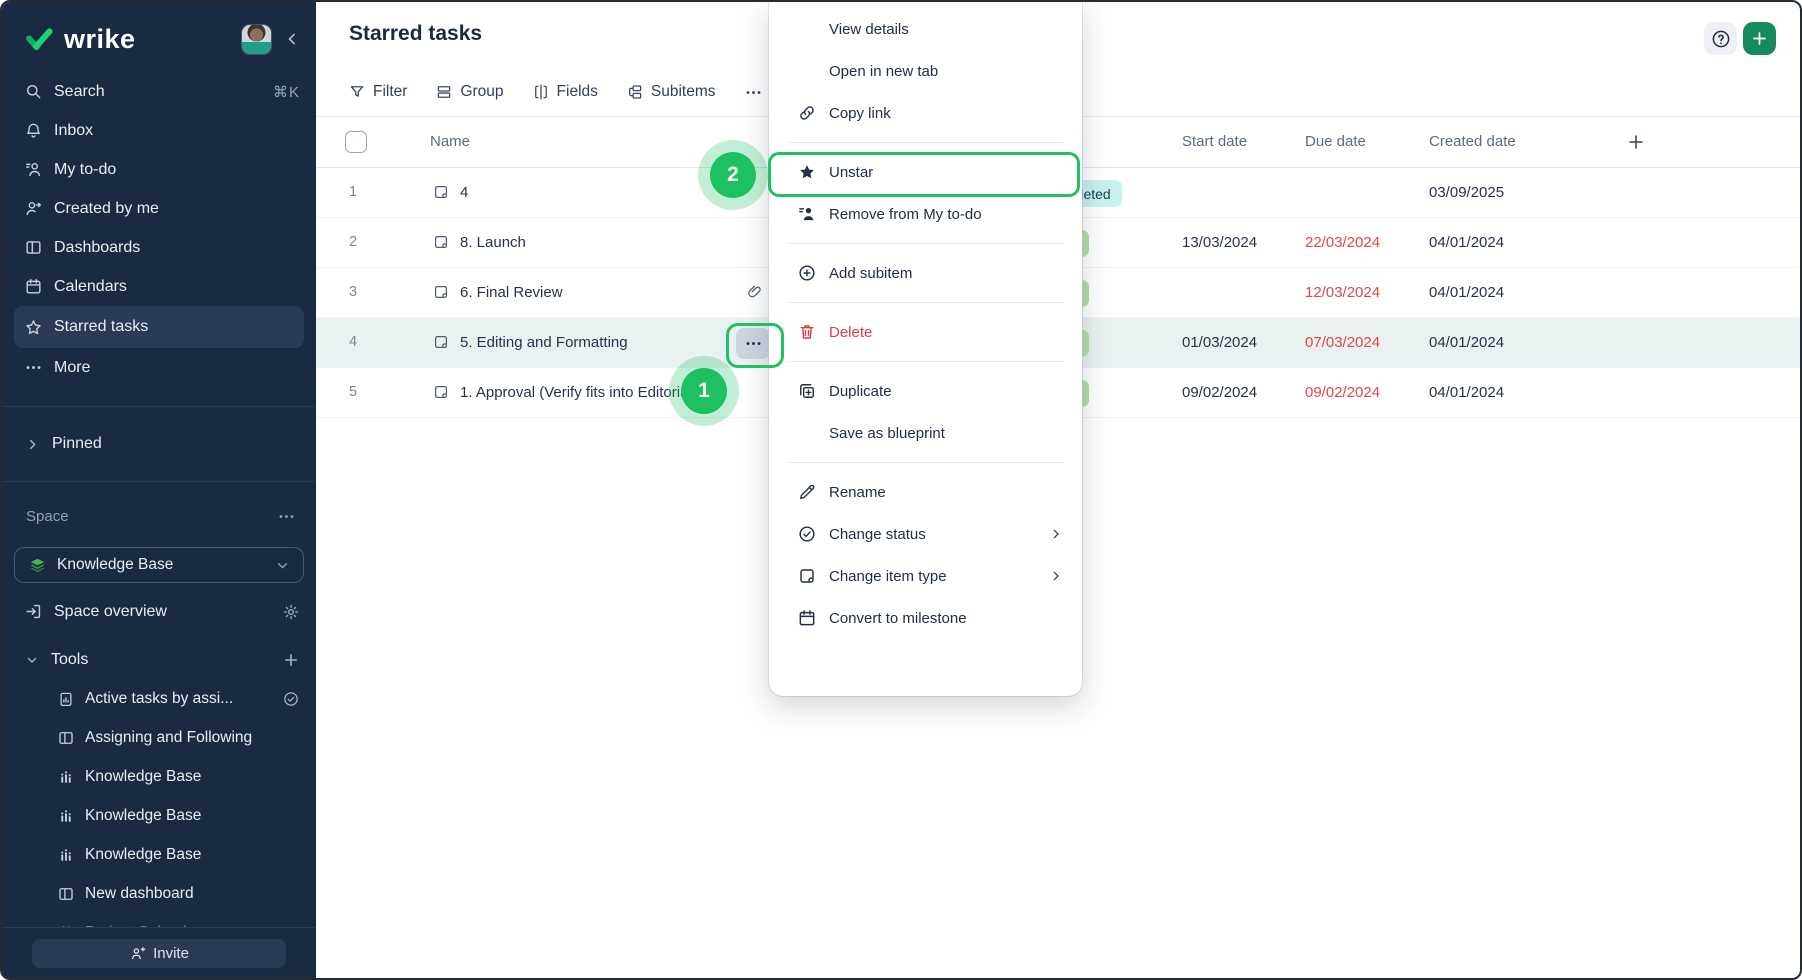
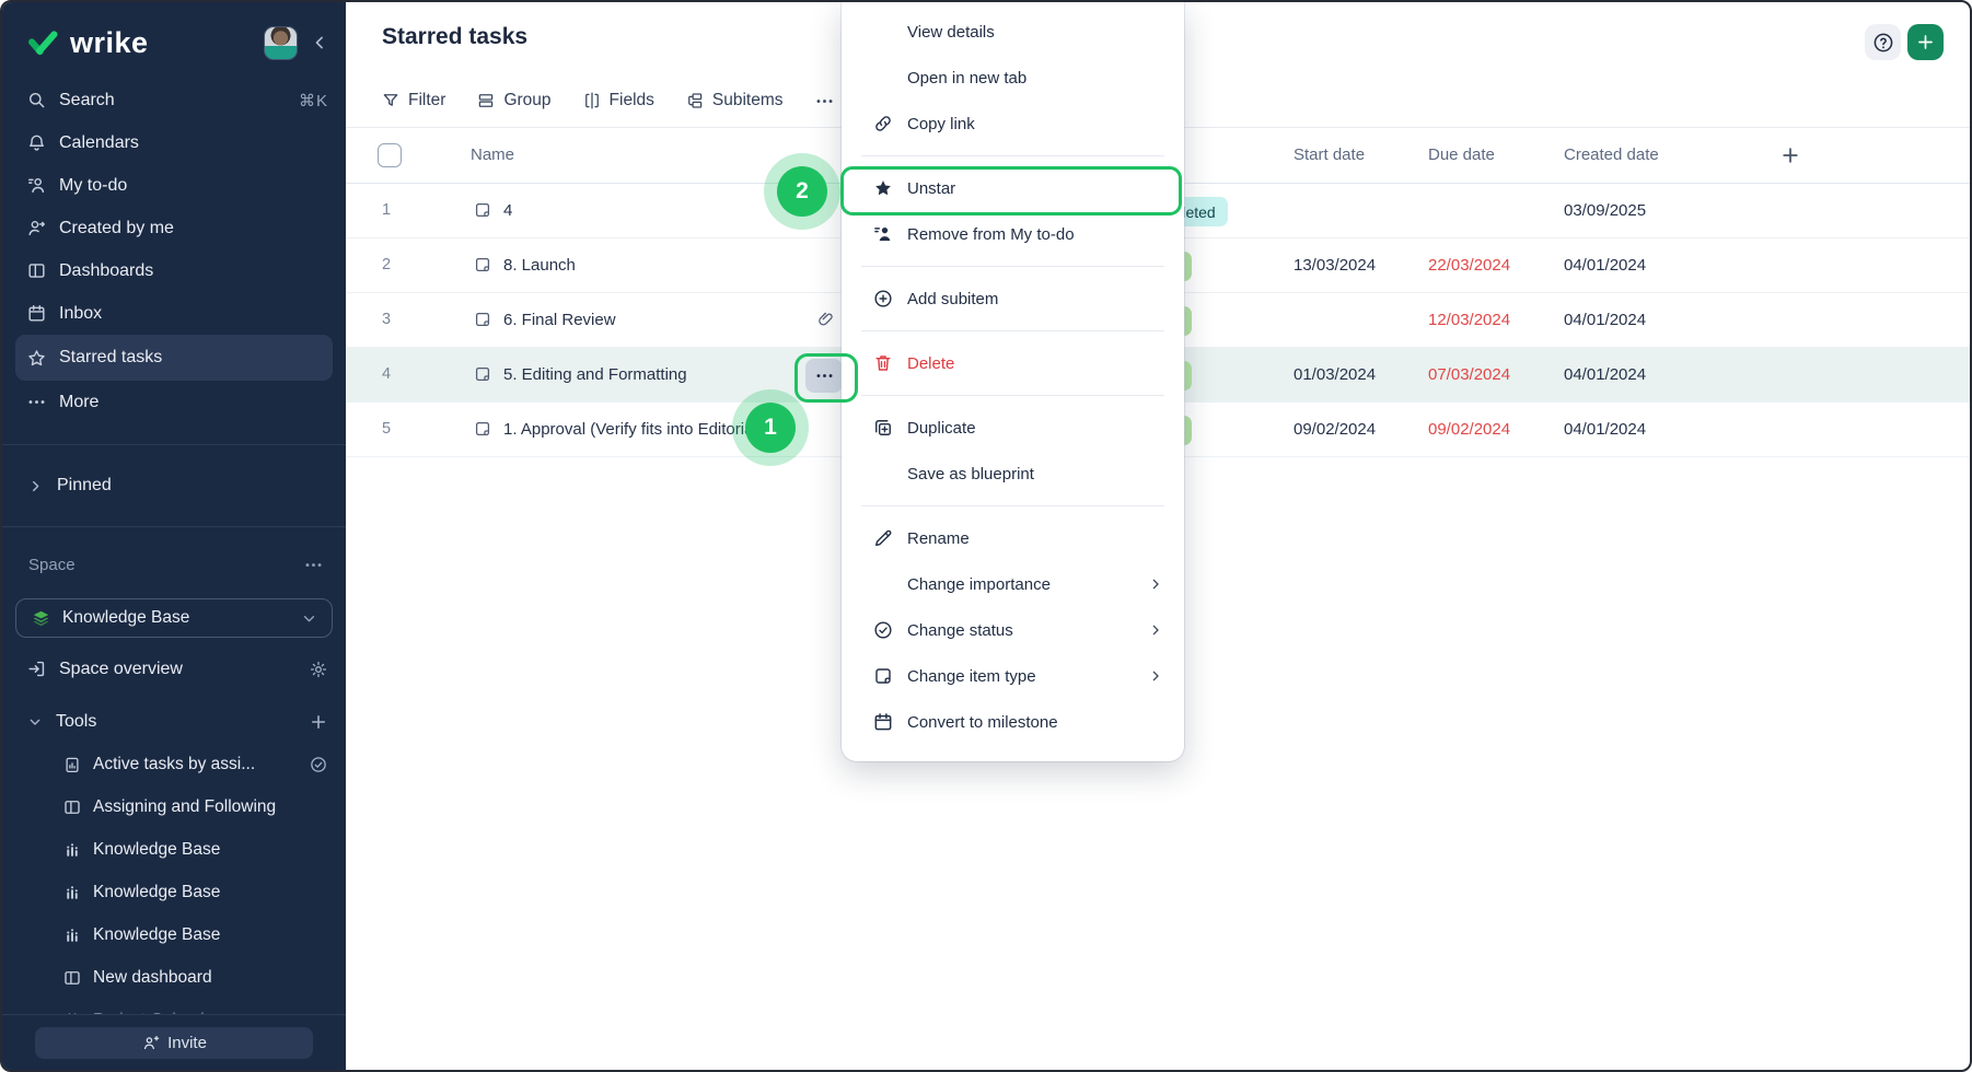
  wrike
  Search
  ⌘K
- Inbox
+ Calendars
  My to-do
  Created by me
  Dashboards
- Calendars
+ Inbox
  Starred tasks
  More
  Pinned
  Space
  Knowledge Base
  Space overview
  Tools
  Active tasks by assi...
  Assigning and Following
  Knowledge Base
  Knowledge Base
  Knowledge Base
  New dashboard
  Invite
  Starred tasks
  Filter
  Group
  Fields
  Subitems
  Name
  Start date
  Due date
  Created date
  1
  4
  03/09/2025
  2
  8. Launch
  13/03/2024
  22/03/2024
  04/01/2024
  3
  6. Final Review
  12/03/2024
  04/01/2024
  4
  5. Editing and Formatting
  01/03/2024
  07/03/2024
  04/01/2024
  5
  1. Approval (Verify fits into Editori
  09/02/2024
  09/02/2024
  04/01/2024
  View details
  Open in new tab
  Copy link
  Unstar
  Remove from My to-do
  Add subitem
  Delete
  Duplicate
  Save as blueprint
  Rename
+ Change importance
  Change status
  Change item type
  Convert to milestone
  2
  1
